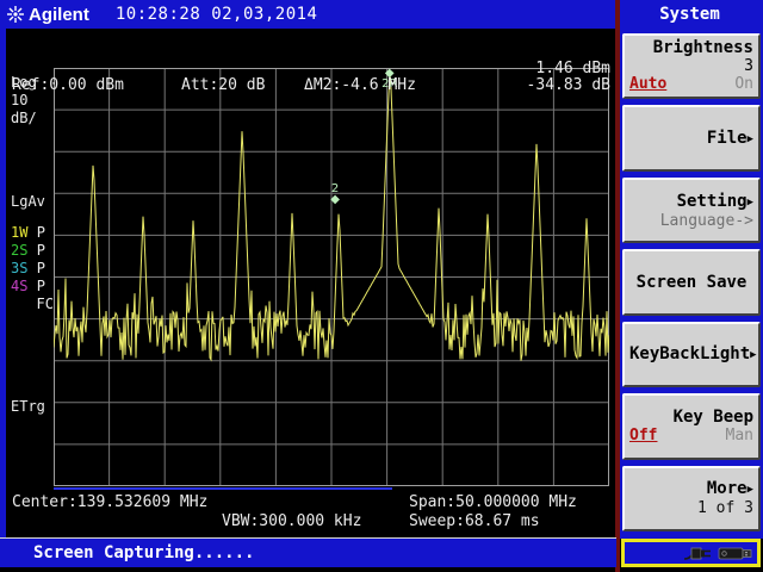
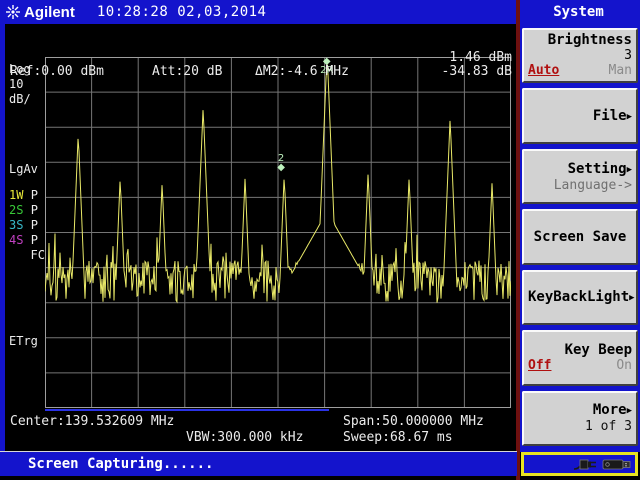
  Agilent
  10:28:28 02,03,2014
  System
  ◆
  2R
  2
  ◆
  1.46 dBm
  Ref:0.00 dBm
  Att:20 dB
  ΔM2:-4.6 MHz
  -34.83 dB
  Log
  10
  dB/
  LgAv
  1W P
  2S P
  3S P
  4S P
  FC
  ETrg
  Center:139.532609 MHz
  Span:50.000000 MHz
  VBW:300.000 kHz
  Sweep:68.67 ms
  Brightness
  3
  Auto
- On
+ Man
  File▶
  Setting▶
  Language->
  Screen Save
  KeyBackLight▶
  Key Beep
  Off
- Man
+ On
  More▶
  1 of 3
  Screen Capturing......
